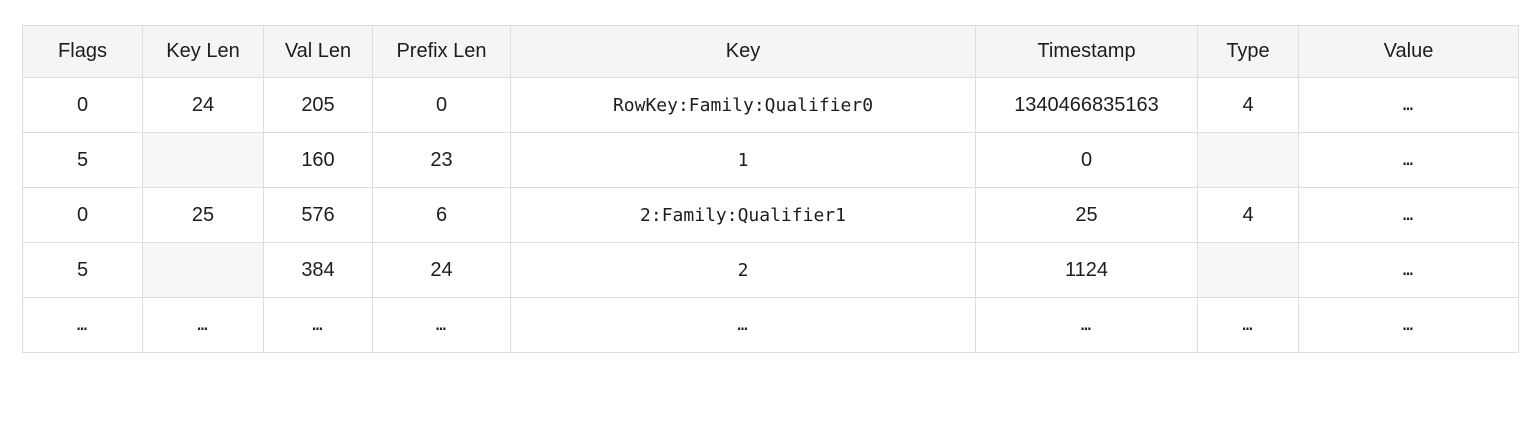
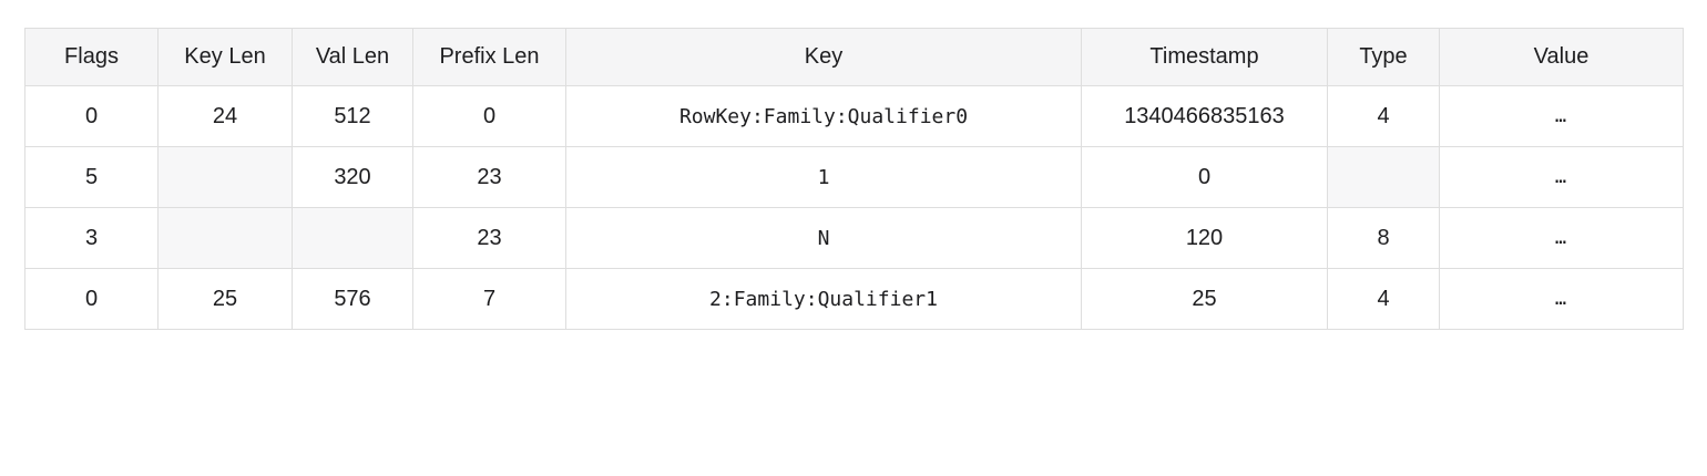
  Flags	Key Len	Val Len	Prefix Len	Key	Timestamp	Type	Value
- 0	24	205	0	RowKey:Family:Qualifier0	1340466835163	4	…
+ 0	24	512	0	RowKey:Family:Qualifier0	1340466835163	4	…
- 5		160	23	1	0		…
+ 5		320	23	1	0		…
+ 3			23	N	120	8	…
- 0	25	576	6	2:Family:Qualifier1	25	4	…
+ 0	25	576	7	2:Family:Qualifier1	25	4	…
- 5		384	24	2	1124		…
- …	…	…	…	…	…	…	…
